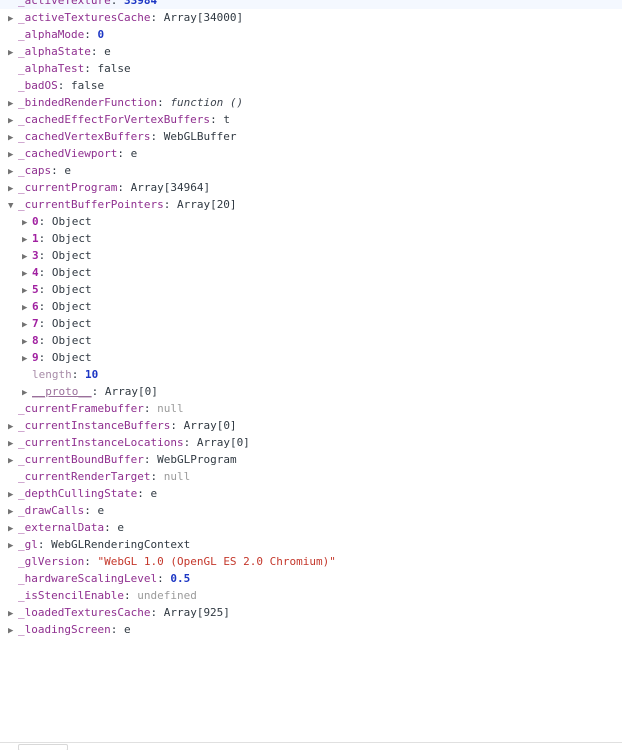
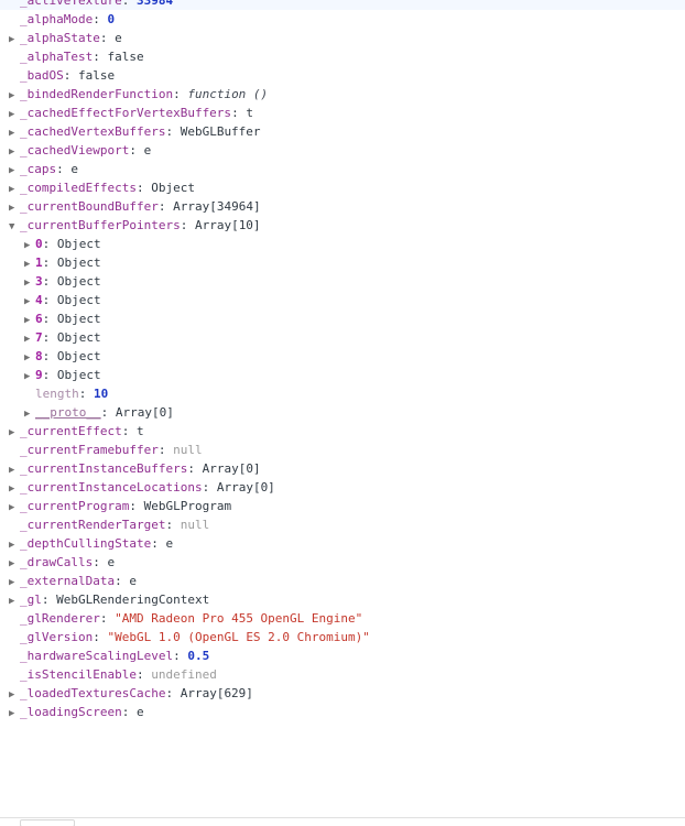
  _activeTexture: 33984
- ▶ _activeTexturesCache: Array[34000]
  _alphaMode: 0
  ▶ _alphaState: e
  _alphaTest: false
  _badOS: false
  ▶ _bindedRenderFunction: function ()
  ▶ _cachedEffectForVertexBuffers: t
  ▶ _cachedVertexBuffers: WebGLBuffer
  ▶ _cachedViewport: e
  ▶ _caps: e
+ ▶ _compiledEffects: Object
- ▶ _currentProgram: Array[34964]
+ ▶ _currentBoundBuffer: Array[34964]
- ▼ _currentBufferPointers: Array[20]
+ ▼ _currentBufferPointers: Array[10]
  ▶ 0: Object
  ▶ 1: Object
  ▶ 3: Object
  ▶ 4: Object
- ▶ 5: Object
  ▶ 6: Object
  ▶ 7: Object
  ▶ 8: Object
  ▶ 9: Object
  length: 10
  ▶ __proto__: Array[0]
+ ▶ _currentEffect: t
  _currentFramebuffer: null
  ▶ _currentInstanceBuffers: Array[0]
  ▶ _currentInstanceLocations: Array[0]
- ▶ _currentBoundBuffer: WebGLProgram
+ ▶ _currentProgram: WebGLProgram
  _currentRenderTarget: null
  ▶ _depthCullingState: e
  ▶ _drawCalls: e
  ▶ _externalData: e
  ▶ _gl: WebGLRenderingContext
+ _glRenderer: "AMD Radeon Pro 455 OpenGL Engine"
  _glVersion: "WebGL 1.0 (OpenGL ES 2.0 Chromium)"
  _hardwareScalingLevel: 0.5
  _isStencilEnable: undefined
- ▶ _loadedTexturesCache: Array[925]
+ ▶ _loadedTexturesCache: Array[629]
  ▶ _loadingScreen: e
